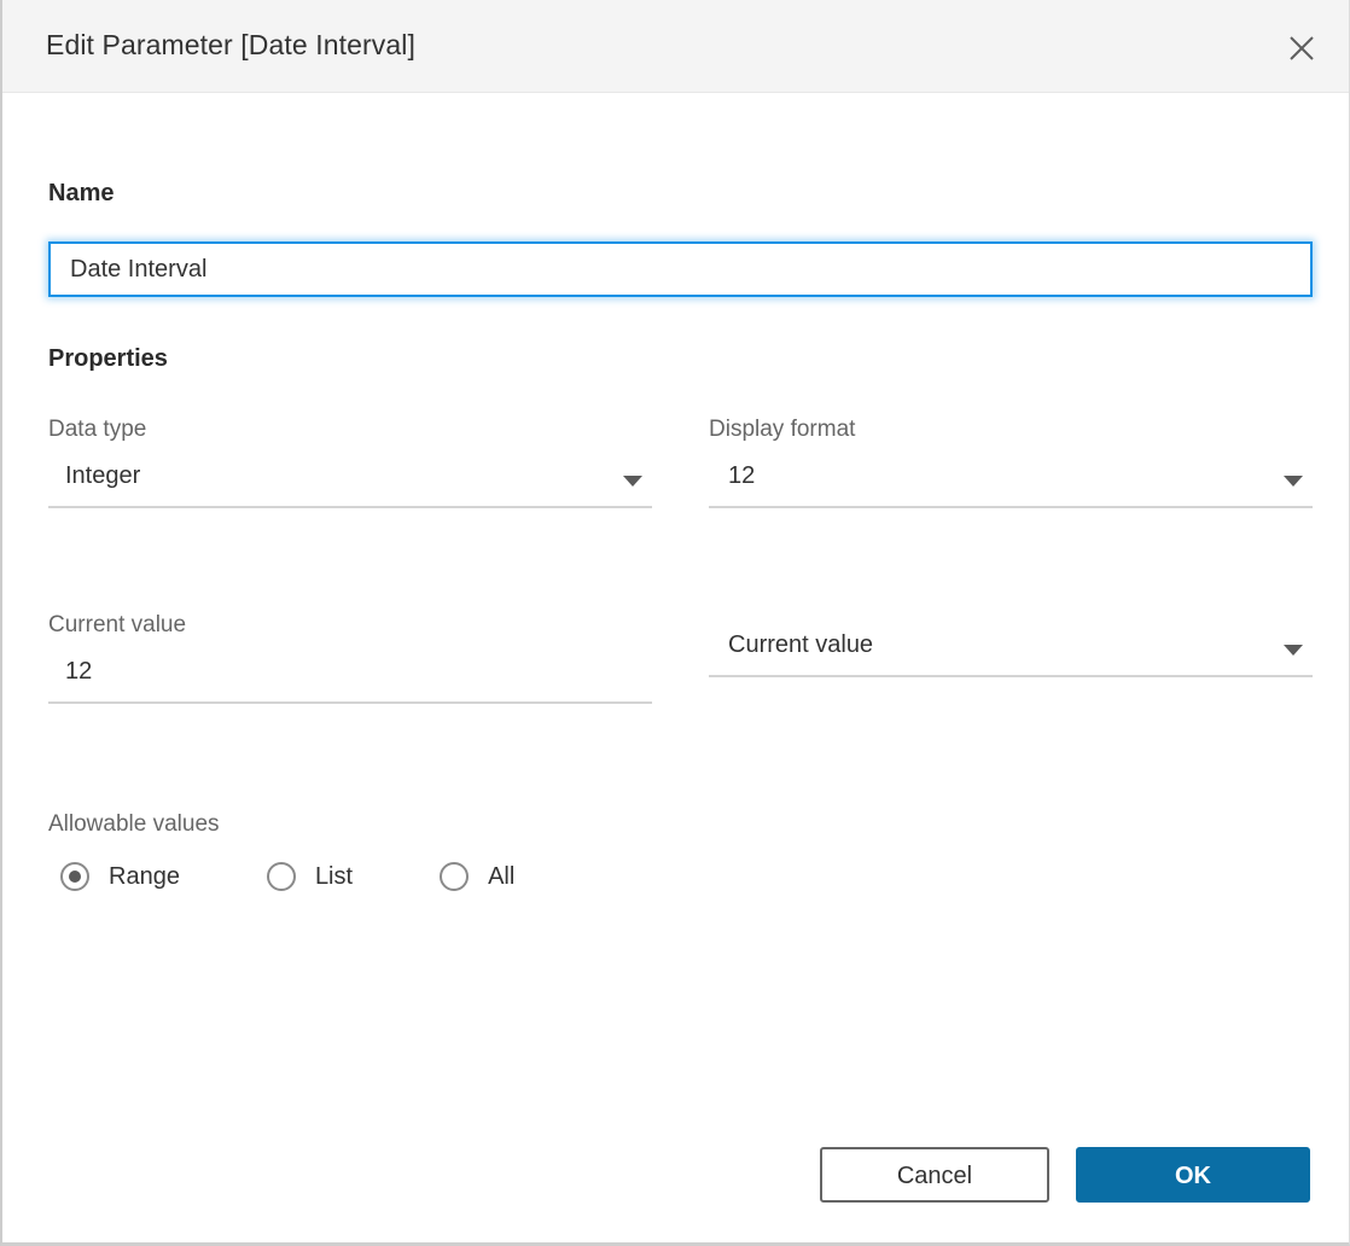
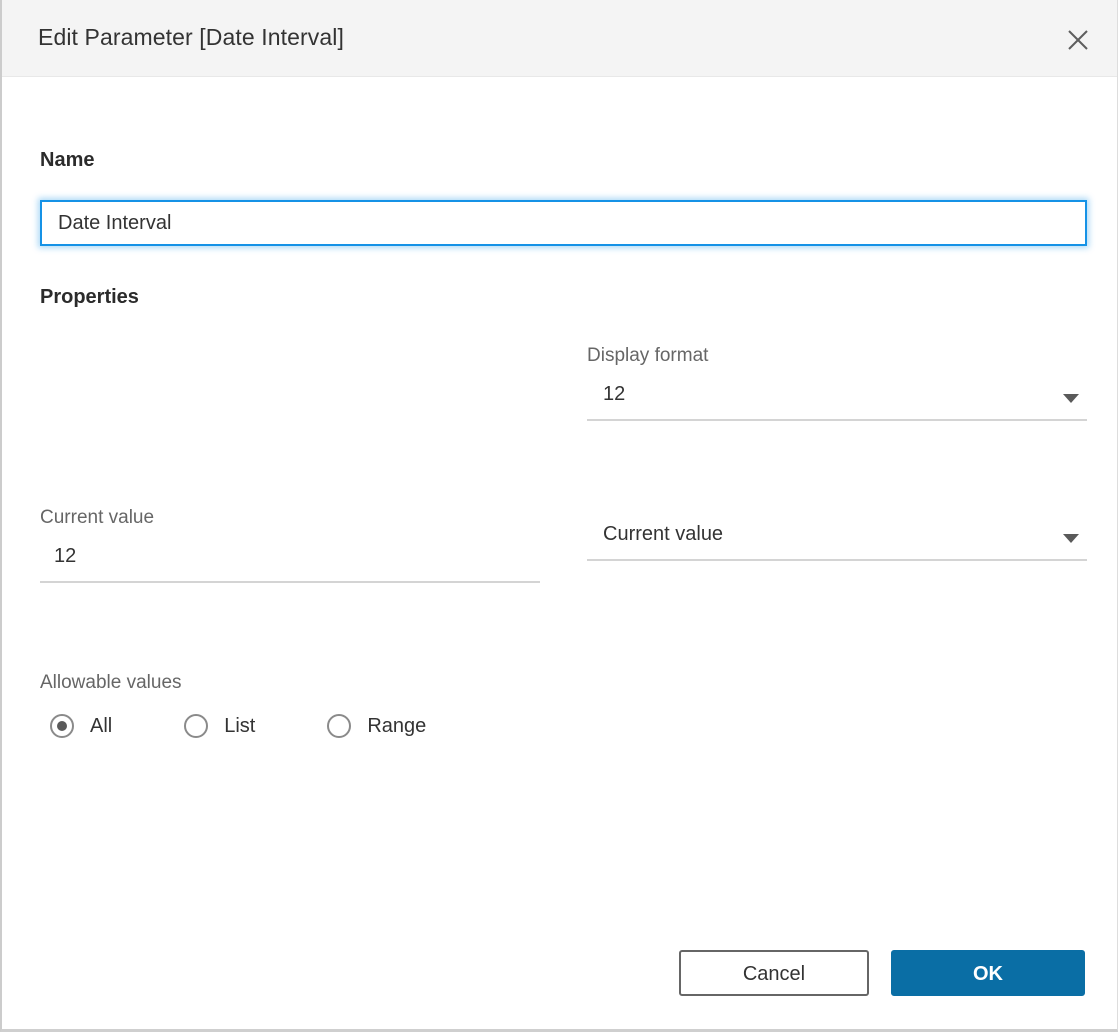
  Edit Parameter [Date Interval]
  Name
  Date Interval
  Properties
- Data type
- Integer
  Display format
  12
  Current value
  12
  Current value
  Allowable values
- Range
+ All
  List
- All
+ Range
  Cancel
  OK
